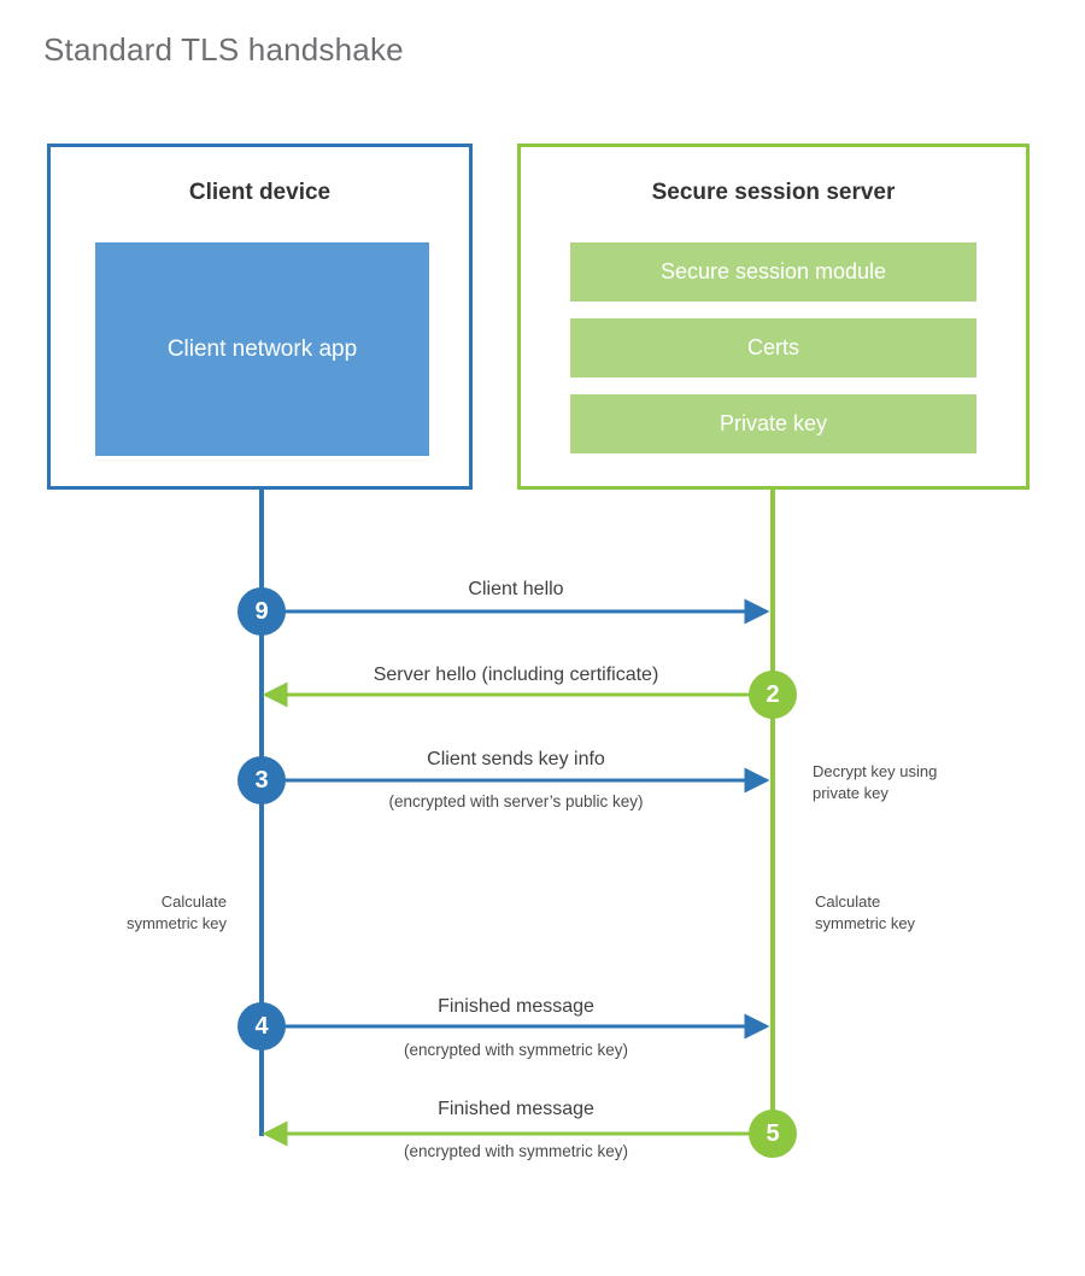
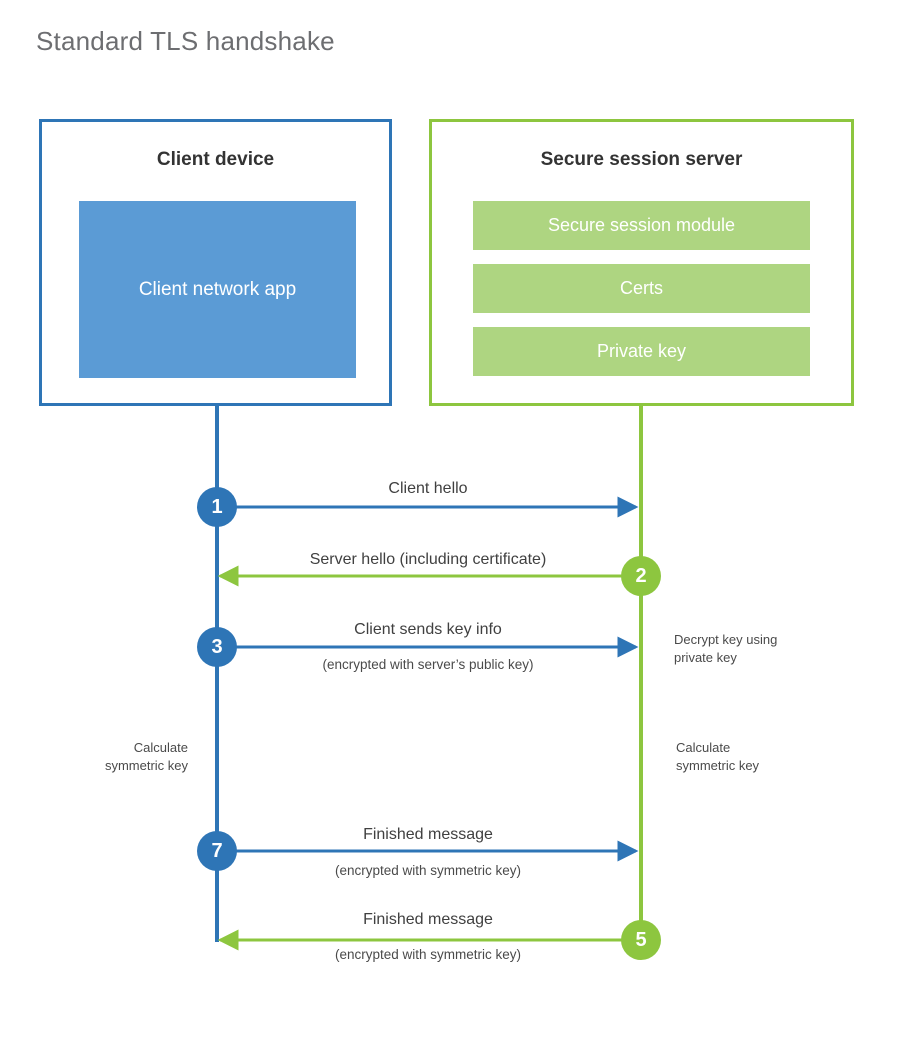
  Standard TLS handshake
  Client device
  Client network app
  Secure session server
  Secure session module
  Certs
  Private key
- 9
+ 1
  2
  3
- 4
+ 7
  5
  Client hello
  Server hello (including certificate)
  Client sends key info
  (encrypted with server’s public key)
  Finished message
  (encrypted with symmetric key)
  Finished message
  (encrypted with symmetric key)
  Decrypt key using
  private key
  Calculate
  symmetric key
  Calculate
  symmetric key
